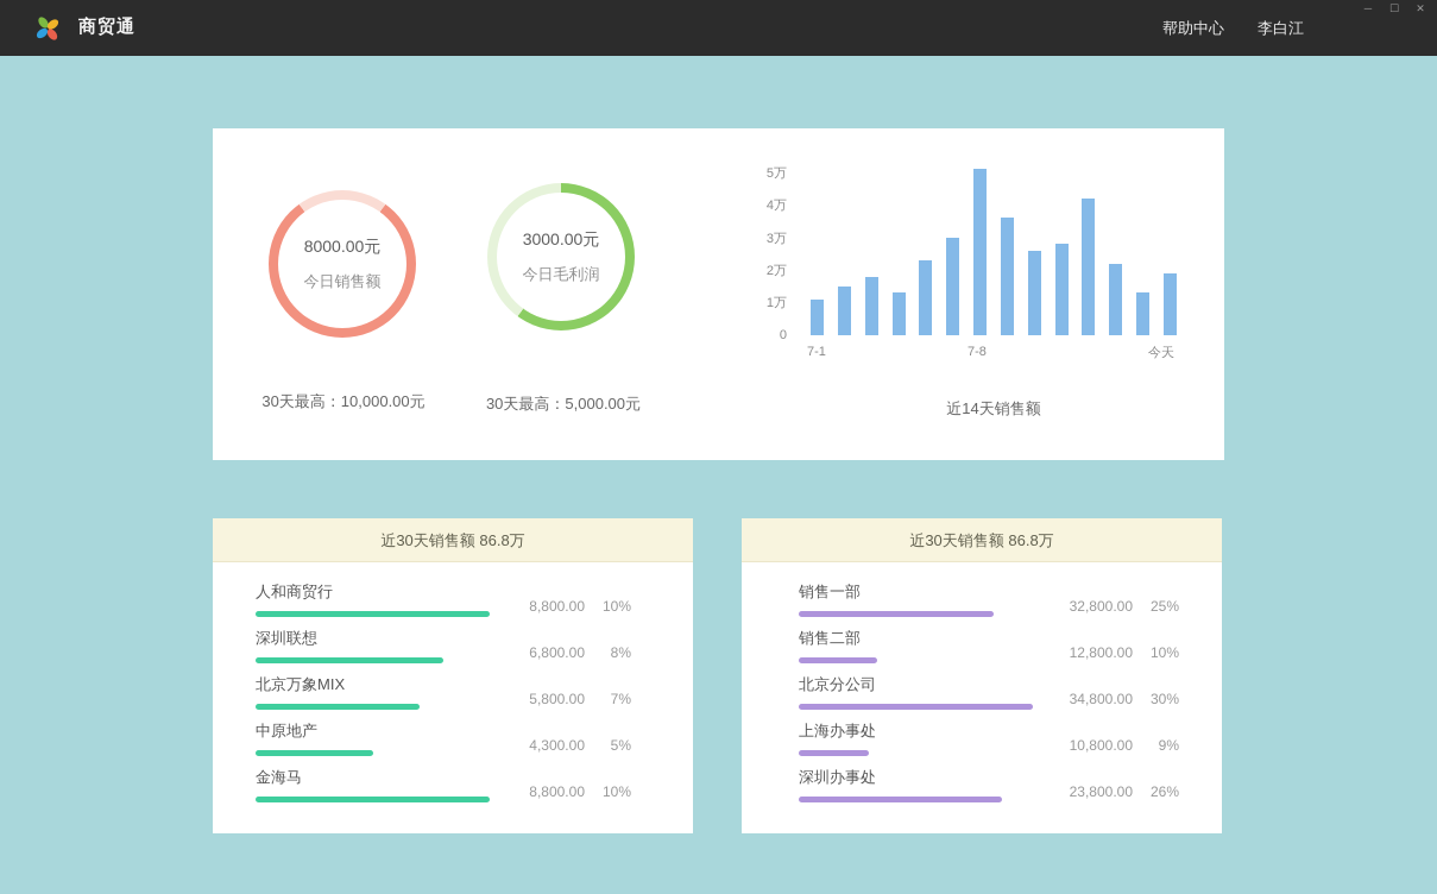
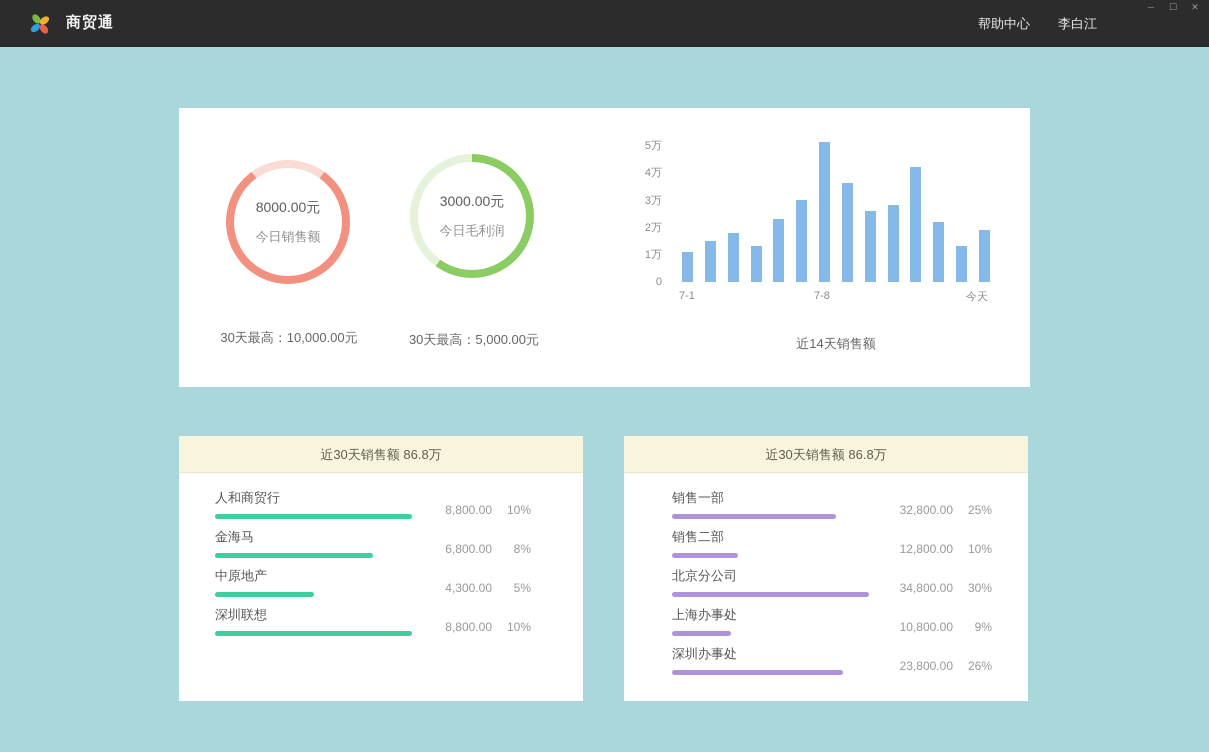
  商贸通
  帮助中心
  李白江
  ─
  ☐
  ✕
  8000.00元
  今日销售额
  30天最高：10,000.00元
  3000.00元
  今日毛利润
  30天最高：5,000.00元
  5万
  4万
  3万
  2万
  1万
  0
  7-1
  7-8
  今天
  近14天销售额
  近30天销售额 86.8万
  人和商贸行
  8,800.00
  10%
- 深圳联想
+ 金海马
  6,800.00
  8%
- 北京万象MIX
- 5,800.00
- 7%
  中原地产
  4,300.00
  5%
- 金海马
+ 深圳联想
  8,800.00
  10%
  近30天销售额 86.8万
  销售一部
  32,800.00
  25%
  销售二部
  12,800.00
  10%
  北京分公司
  34,800.00
  30%
  上海办事处
  10,800.00
  9%
  深圳办事处
  23,800.00
  26%
